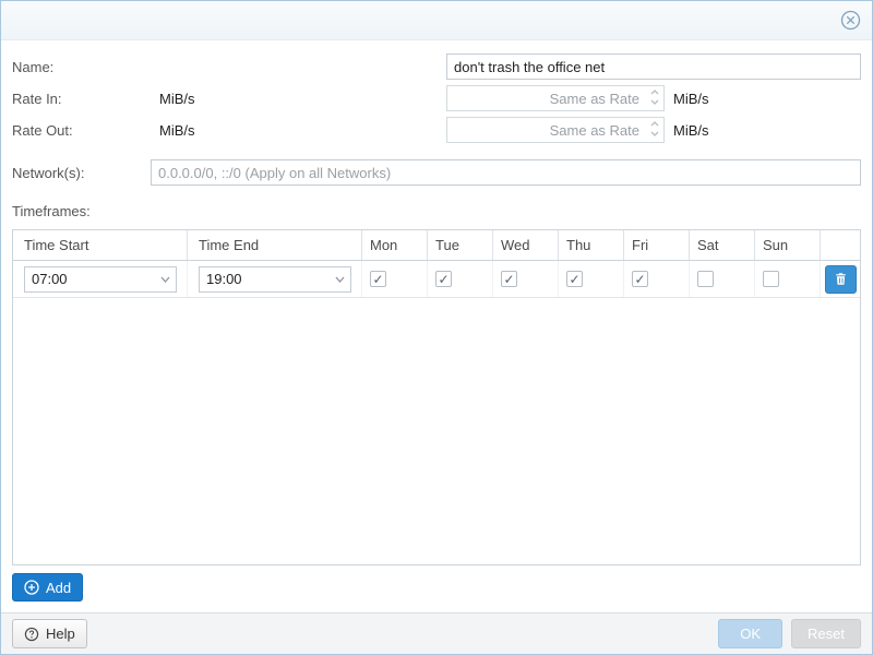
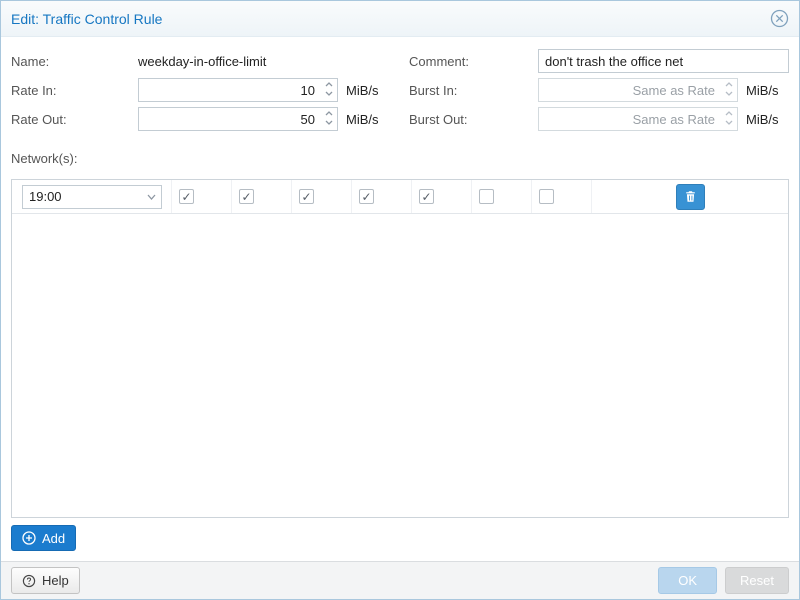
+ Edit: Traffic Control Rule
  Name:
+ weekday-in-office-limit
+ Comment:
  don't trash the office net
  Rate In:
+ 10
  MiB/s
+ Burst In:
  Same as Rate
  MiB/s
  Rate Out:
+ 50
  MiB/s
+ Burst Out:
  Same as Rate
  MiB/s
  Network(s):
- 0.0.0.0/0, ::/0 (Apply on all Networks)
- Timeframes:
- Time Start
- Time End
- Mon
- Tue
- Wed
- Thu
- Fri
- Sat
- Sun
- 07:00
  19:00
  Add
  Help
  OK
  Reset
